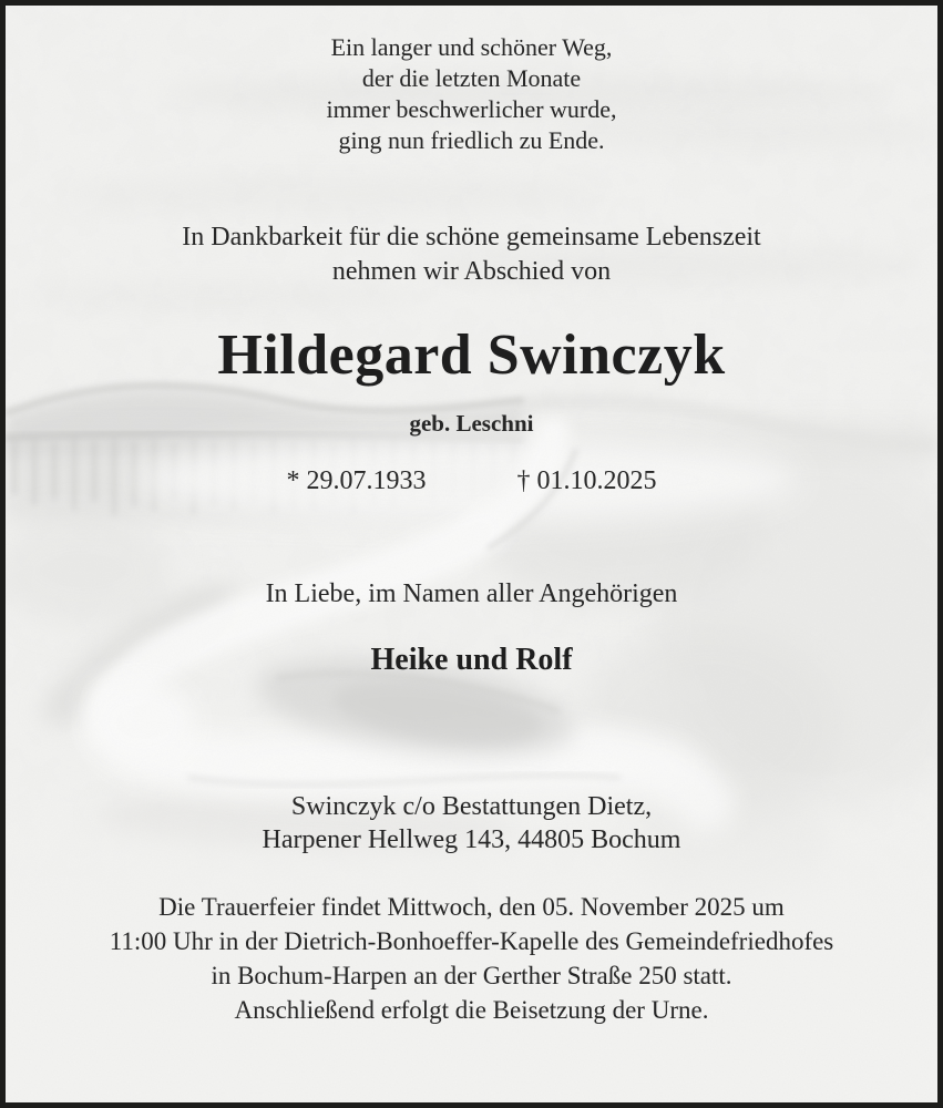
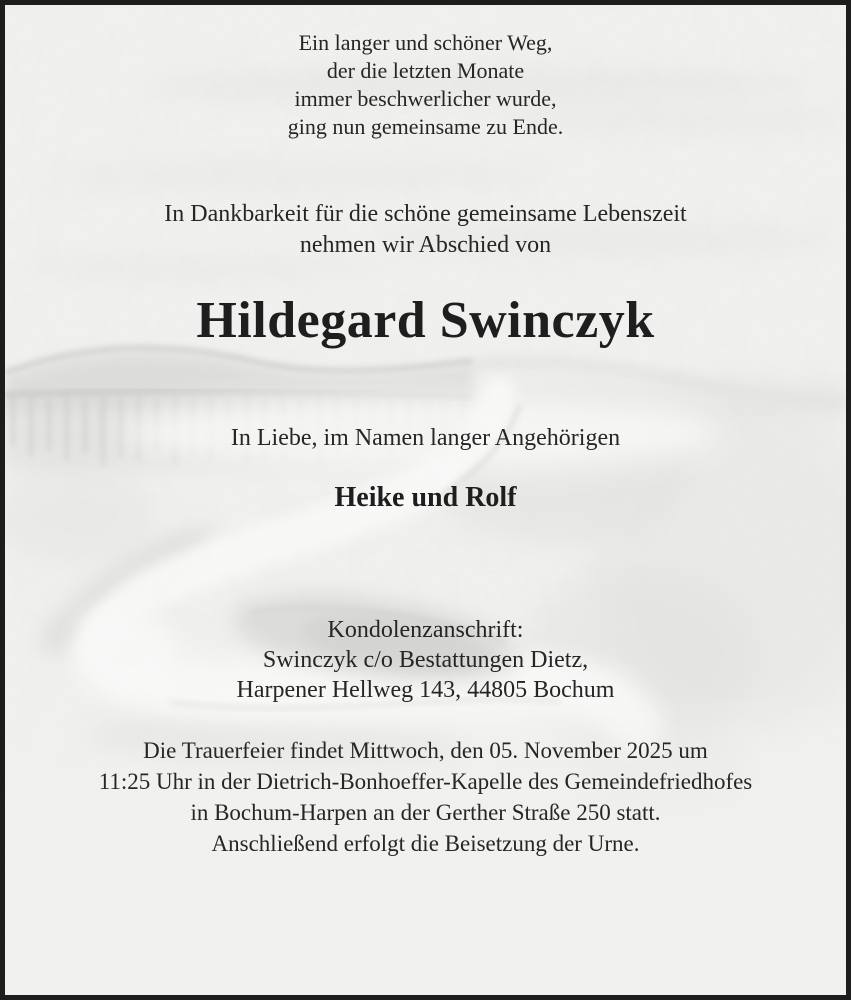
  Ein langer und schöner Weg,
  der die letzten Monate
  immer beschwerlicher wurde,
- ging nun friedlich zu Ende.
+ ging nun gemeinsame zu Ende.
  In Dankbarkeit für die schöne gemeinsame Lebenszeit
  nehmen wir Abschied von
  Hildegard Swinczyk
- geb. Leschni
- * 29.07.1933
- † 01.10.2025
- In Liebe, im Namen aller Angehörigen
+ In Liebe, im Namen langer Angehörigen
  Heike und Rolf
+ Kondolenzanschrift:
  Swinczyk c/o Bestattungen Dietz,
  Harpener Hellweg 143, 44805 Bochum
  Die Trauerfeier findet Mittwoch, den 05. November 2025 um
- 11:00 Uhr in der Dietrich-Bonhoeffer-Kapelle des Gemeindefriedhofes
+ 11:25 Uhr in der Dietrich-Bonhoeffer-Kapelle des Gemeindefriedhofes
  in Bochum-Harpen an der Gerther Straße 250 statt.
  Anschließend erfolgt die Beisetzung der Urne.
